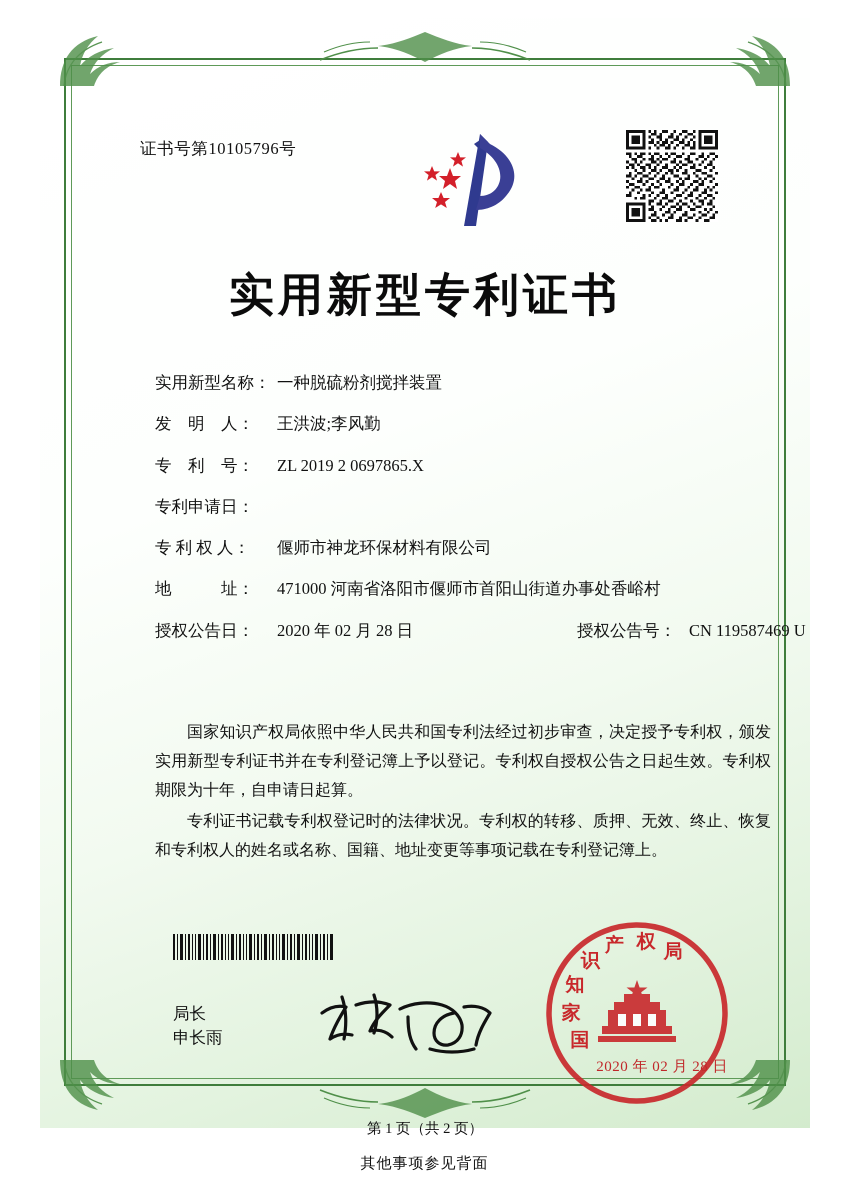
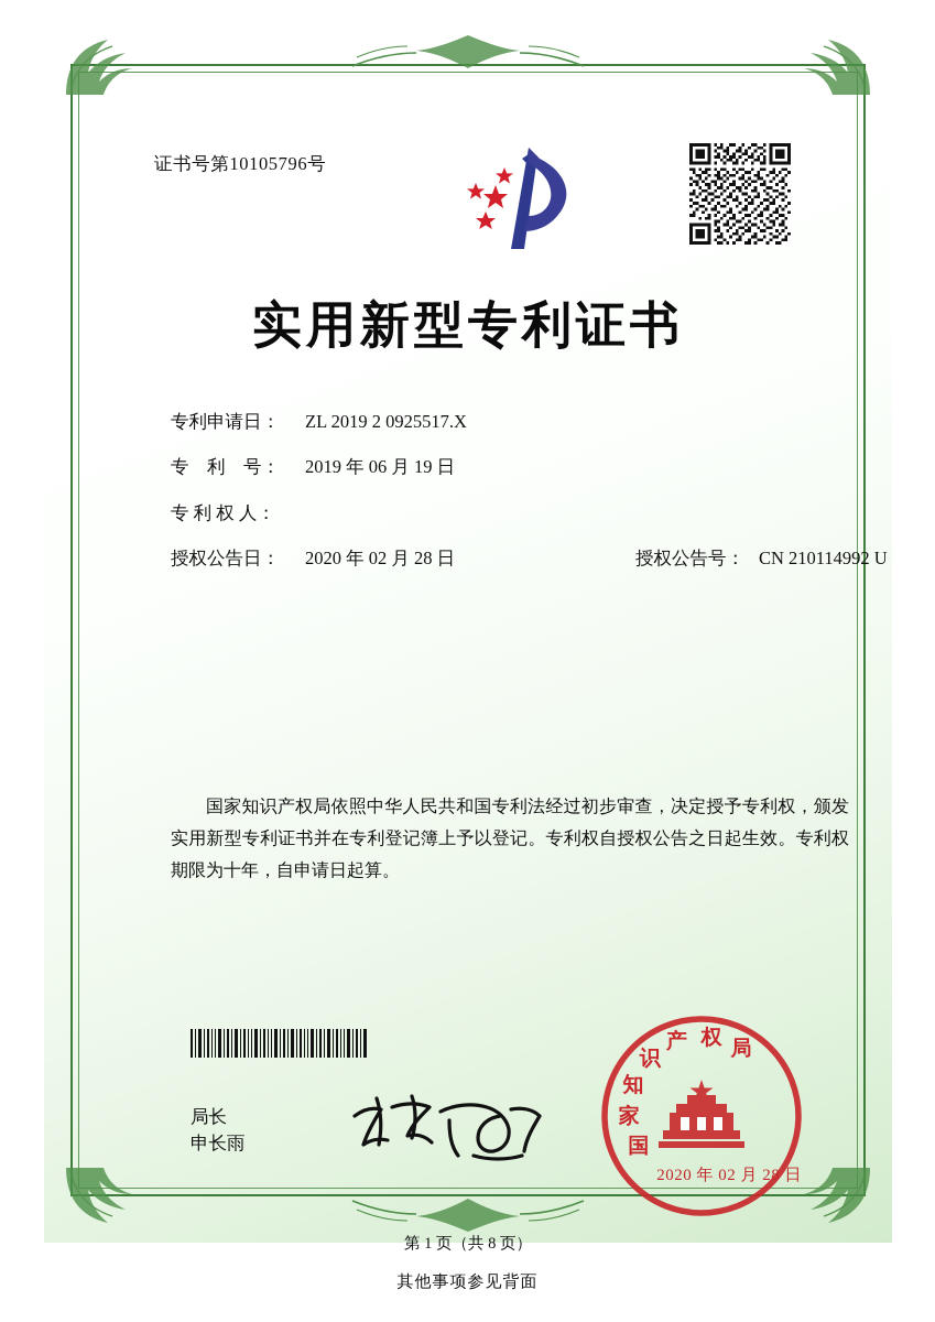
  证书号第10105796号
  实用新型专利证书
- 实用新型名称：
- 一种脱硫粉剂搅拌装置
- 发 明 人：
- 王洪波;李风勤
- 专 利 号：
+ 专利申请日：
- ZL 2019 2 0697865.X
+ ZL 2019 2 0925517.X
- 专利申请日：
+ 专 利 号：
+ 2019 年 06 月 19 日
  专 利 权 人：
- 偃师市神龙环保材料有限公司
- 地 址：
- 471000 河南省洛阳市偃师市首阳山街道办事处香峪村
  授权公告日：
  2020 年 02 月 28 日
  授权公告号：
- CN 119587469 U
+ CN 210114992 U
  国家知识产权局依照中华人民共和国专利法经过初步审查，决定授予专利权，颁发实用新型专利证书并在专利登记簿上予以登记。专利权自授权公告之日起生效。专利权期限为十年，自申请日起算。
- 专利证书记载专利权登记时的法律状况。专利权的转移、质押、无效、终止、恢复和专利权人的姓名或名称、国籍、地址变更等事项记载在专利登记簿上。
  局长
  申长雨
  国
  家
  知
  识
  产
  权
  局
  2020 年 02 月 28 日
- 第 1 页（共 2 页）
+ 第 1 页（共 8 页）
  其他事项参见背面
